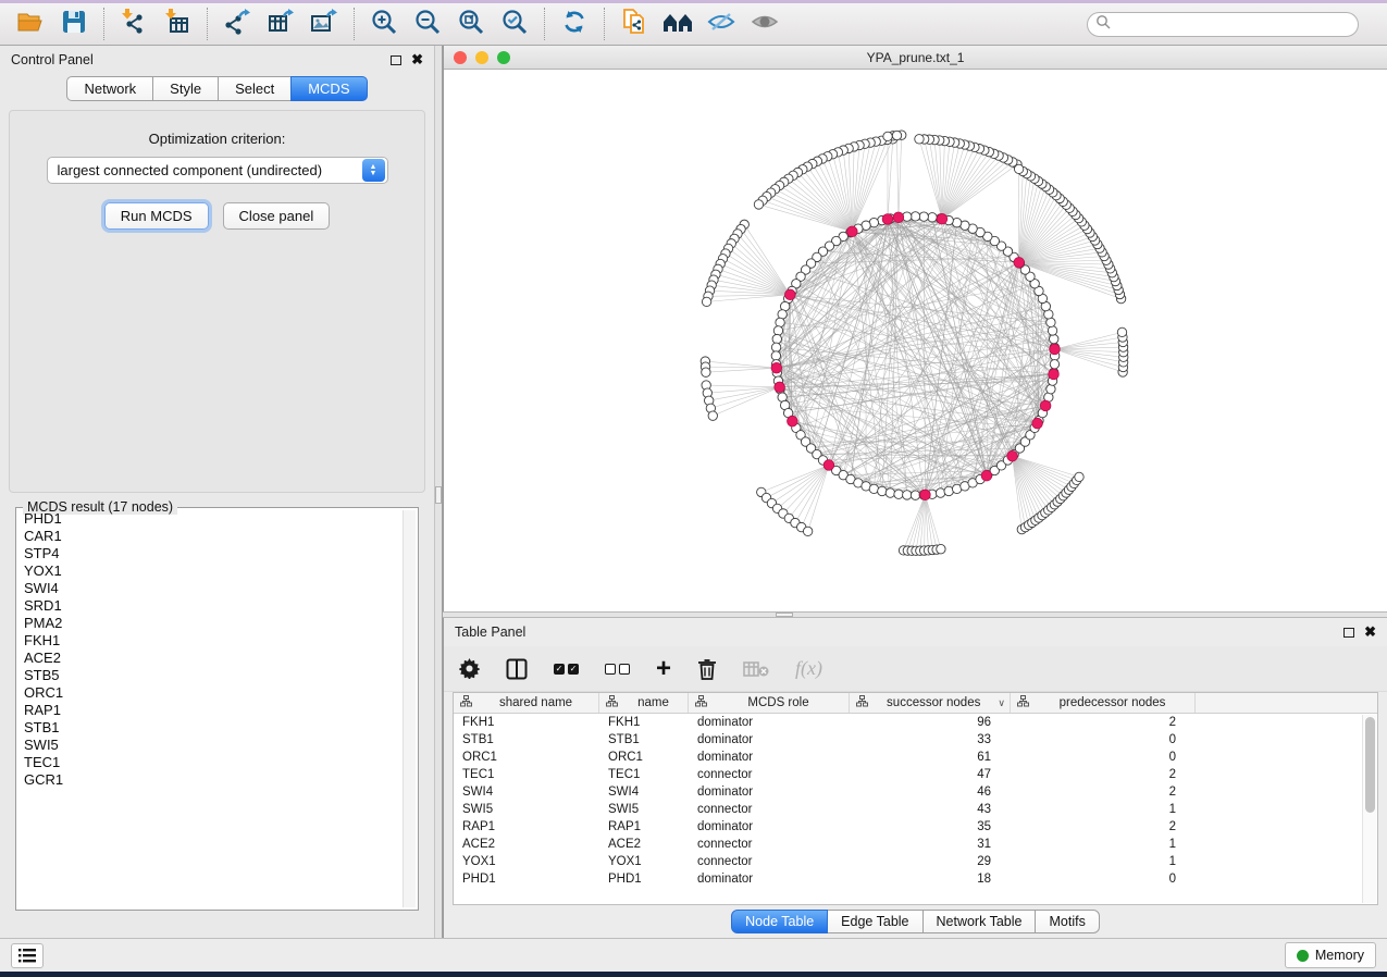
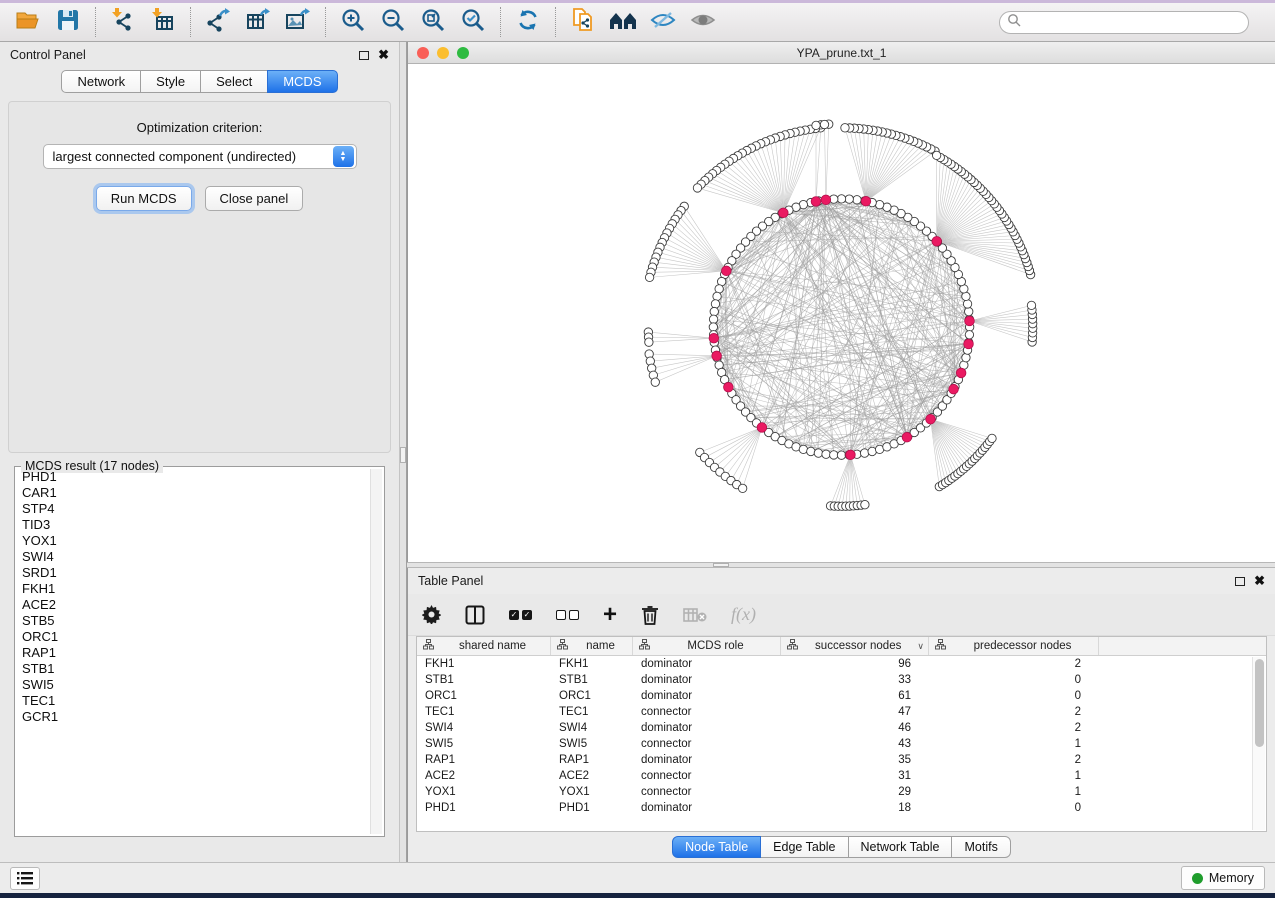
  Control Panel
  ✖
  Network
  Style
  Select
  MCDS
  Optimization criterion:
  largest connected component (undirected)
  Run MCDS
  Close panel
  MCDS result (17 nodes)
  PHD1
  CAR1
  STP4
+ TID3
  YOX1
  SWI4
  SRD1
- PMA2
  FKH1
  ACE2
  STB5
  ORC1
  RAP1
  STB1
  SWI5
  TEC1
  GCR1
  YPA_prune.txt_1
  Table Panel
  ✖
  ✓
  ✓
  +
  f(x)
  shared name
  name
  MCDS role
  successor nodes
  ∨
  predecessor nodes
  FKH1
  FKH1
  dominator
  96
  2
  STB1
  STB1
  dominator
  33
  0
  ORC1
  ORC1
  dominator
  61
  0
  TEC1
  TEC1
  connector
  47
  2
  SWI4
  SWI4
  dominator
  46
  2
  SWI5
  SWI5
  connector
  43
  1
  RAP1
  RAP1
  dominator
  35
  2
  ACE2
  ACE2
  connector
  31
  1
  YOX1
  YOX1
  connector
  29
  1
  PHD1
  PHD1
  dominator
  18
  0
  Node Table
  Edge Table
  Network Table
  Motifs
  Memory
